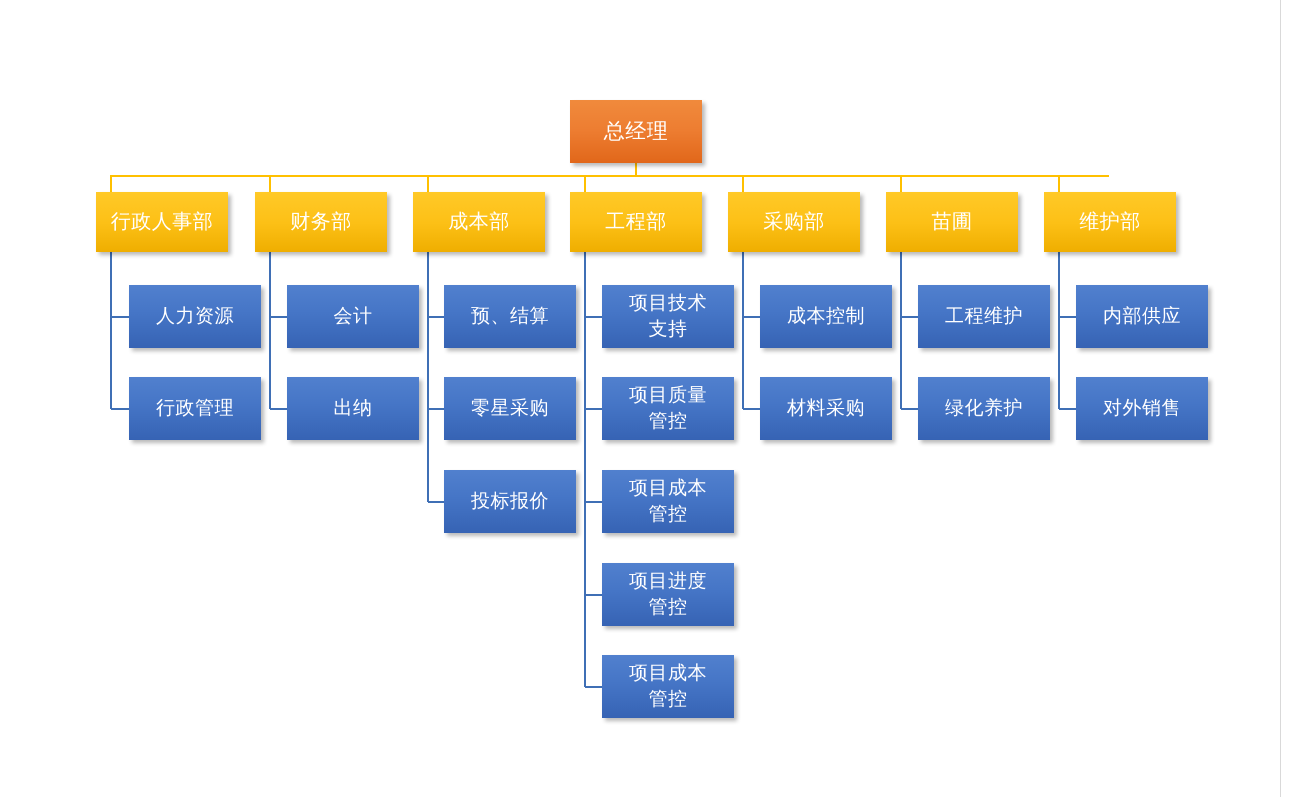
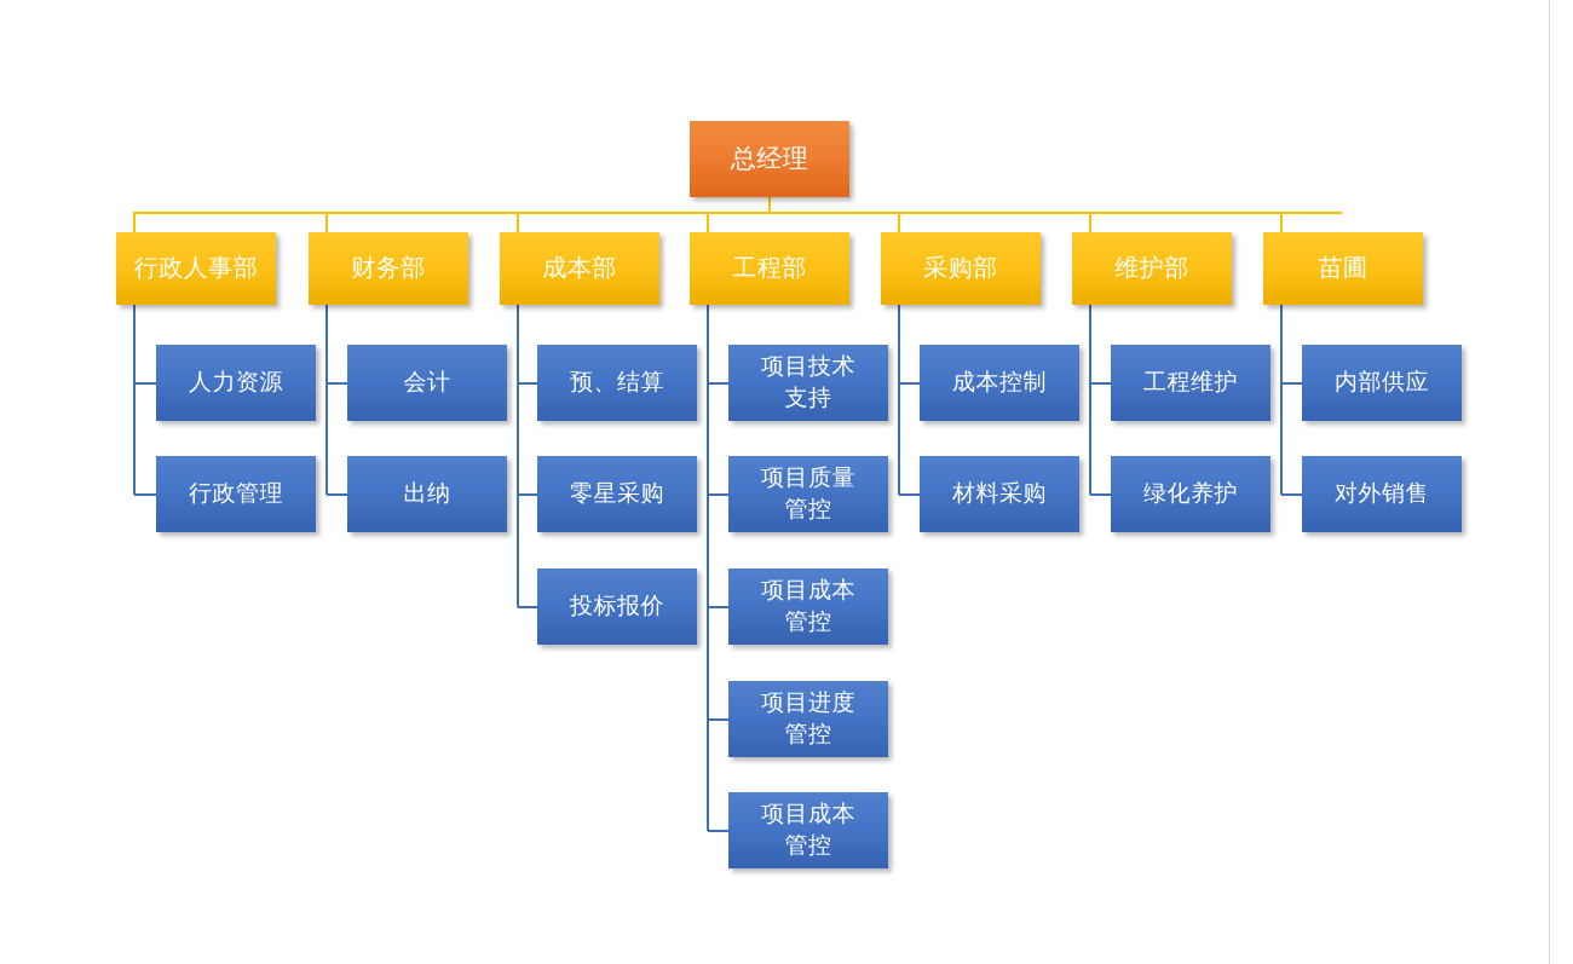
  总经理
  行政人事部
  人力资源
  行政管理
  财务部
  会计
  出纳
  成本部
  预、结算
  零星采购
  投标报价
  工程部
  项目技术
  支持
  项目质量
  管控
  项目成本
  管控
  项目进度
  管控
  项目成本
  管控
  采购部
  成本控制
  材料采购
- 苗圃
+ 维护部
  工程维护
  绿化养护
- 维护部
+ 苗圃
  内部供应
  对外销售
